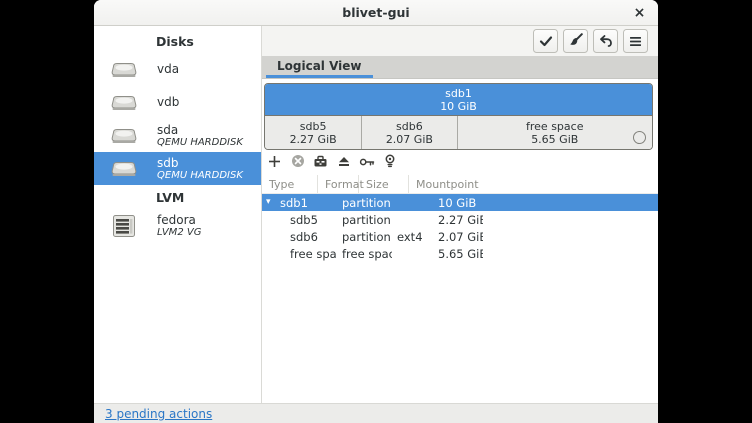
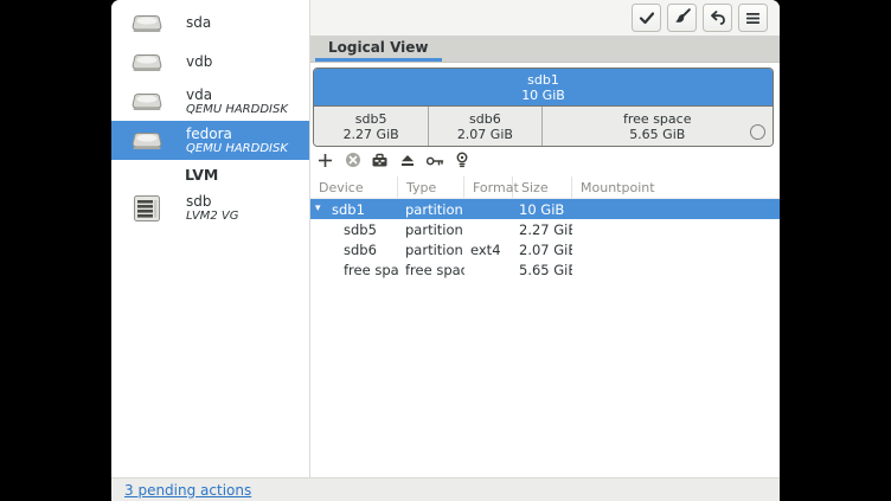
- blivet-gui
- ×
- Disks
- vda
+ sda
  vdb
- sda
+ vda
  QEMU HARDDISK
- sdb
+ fedora
  QEMU HARDDISK
  LVM
- fedora
+ sdb
  LVM2 VG
  Logical View
  sdb1
  10 GiB
  sdb5
  2.27 GiB
  sdb6
  2.07 GiB
  free space
  5.65 GiB
+ Device
  Type
  Forma
  Size
  Mountpoint
  ▾
  sdb1
  partition
  10 GiB
  sdb5
  partition
  2.27 Gi
  sdb6
  partition
  ext4
  2.07 Gi
  free spa
  free spac
  5.65 Gi
  3 pending actions
